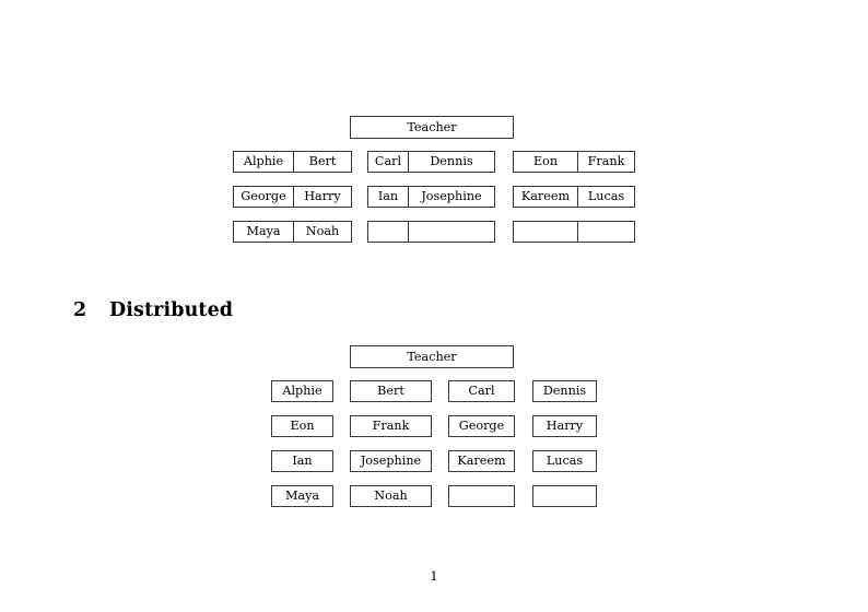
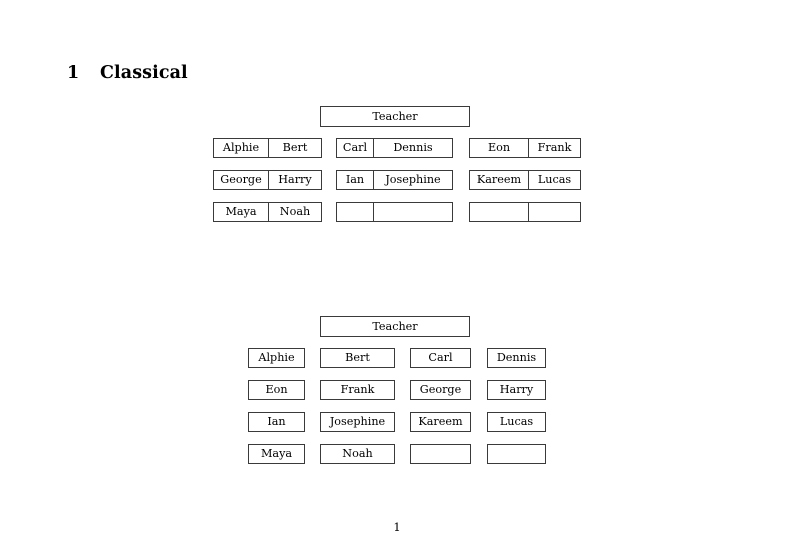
+ 1 Classical
  Teacher
  Alphie
  Bert
  George
  Harry
  Maya
  Noah
  Carl
  Dennis
  Ian
  Josephine
  Eon
  Frank
  Kareem
  Lucas
- 2 Distributed
  Teacher
  Alphie
  Bert
  Carl
  Dennis
  Eon
  Frank
  George
  Harry
  Ian
  Josephine
  Kareem
  Lucas
  Maya
  Noah
  1
